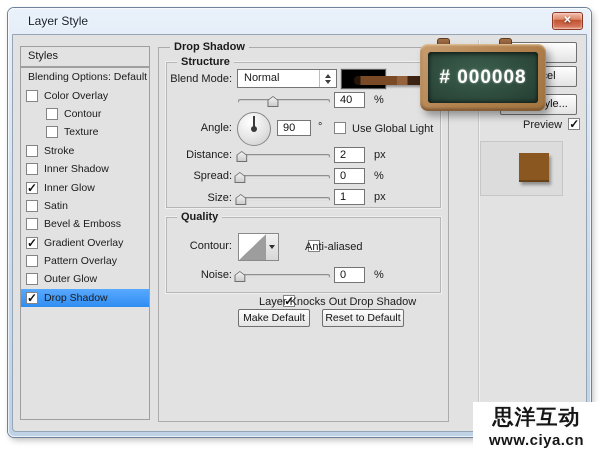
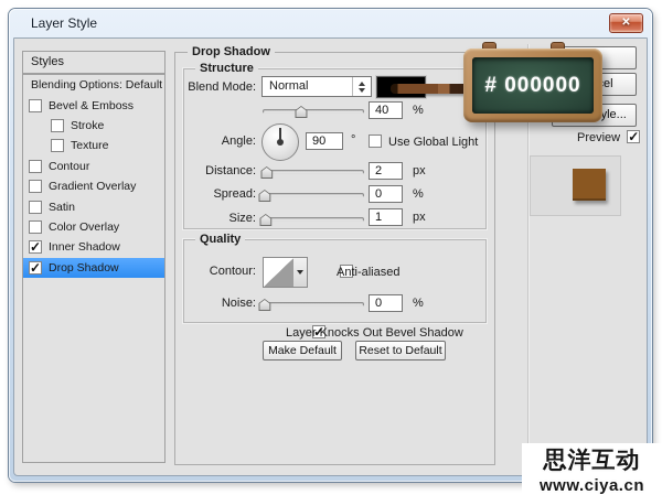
  Layer Style
  ✕
  Styles
  Blending Options: Default
- Color Overlay
+ Bevel & Emboss
- Contour
+ Stroke
  Texture
- Stroke
+ Contour
- Inner Shadow
+ Gradient Overlay
- Inner Glow
  Satin
- Bevel & Emboss
+ Color Overlay
- Gradient Overlay
+ Inner Shadow
- Pattern Overlay
- Outer Glow
  Drop Shadow
  Drop Shadow
  Structure
  Blend Mode:
  Normal
  40
  %
  Angle:
  90
  °
  Use Global Light
  Distance:
  2
  px
  Spread:
  0
  %
  Size:
  1
  px
  Quality
  Contour:
  Anti-aliased
  Noise:
  0
  %
- Layer Knocks Out Drop Shadow
+ Layer Knocks Out Bevel Shadow
  Make Default
  Reset to Default
  Preview
- # 000008
+ # 000000
  思洋互动
  www.ciya.cn
